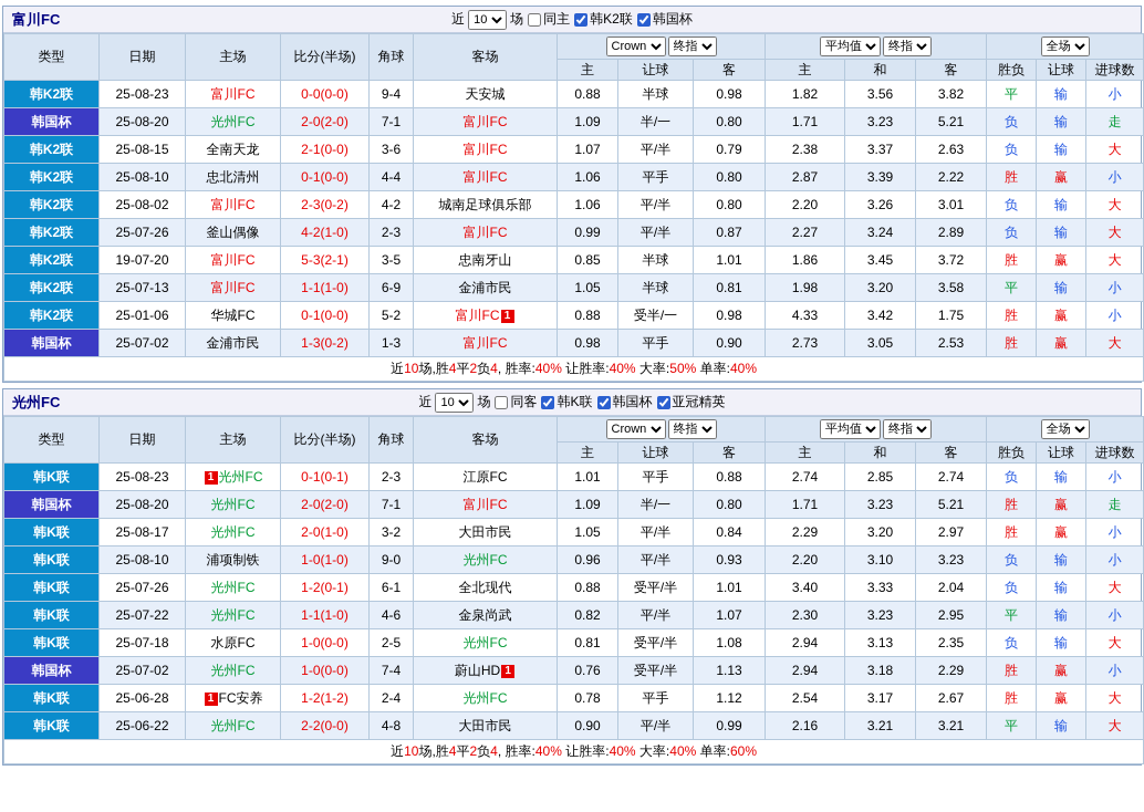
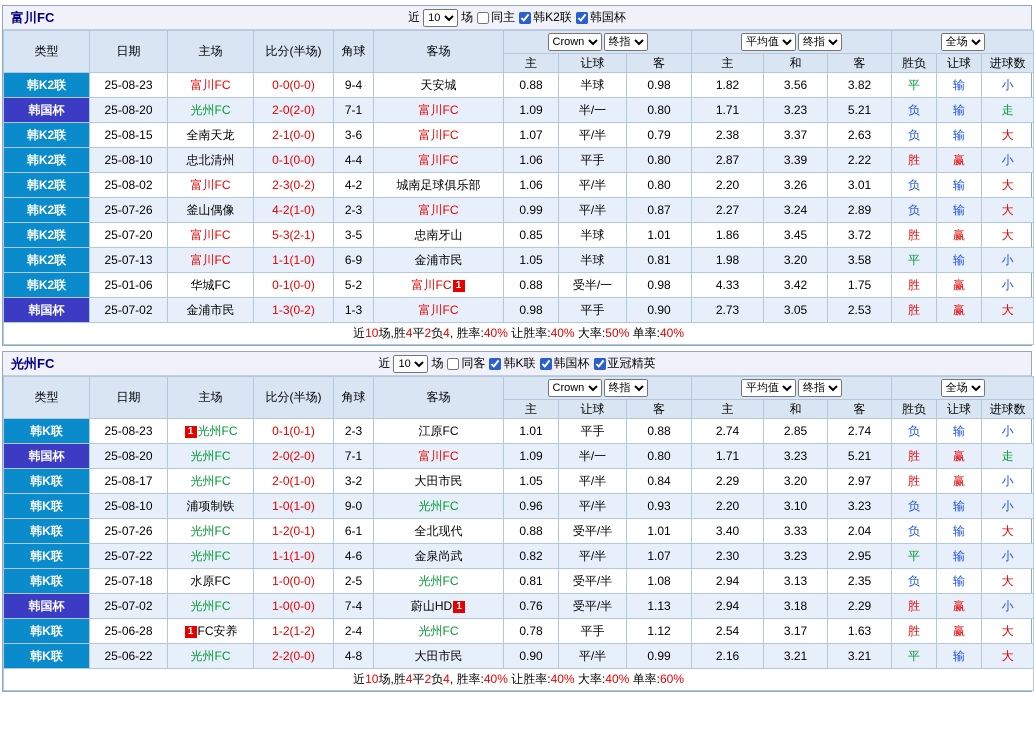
  富川FC
  近
  10
  场
  同主
  韩K2联
  韩国杯
  类型	日期	主场	比分(半场)	角球	客场	Crown 终指	平均值 终指	全场
  主	让球	客	主	和	客	胜负	让球	进球数
  韩K2联	25-08-23	富川FC	0-0(0-0)	9-4	天安城	0.88	半球	0.98	1.82	3.56	3.82	平	输	小
  韩国杯	25-08-20	光州FC	2-0(2-0)	7-1	富川FC	1.09	半/一	0.80	1.71	3.23	5.21	负	输	走
  韩K2联	25-08-15	全南天龙	2-1(0-0)	3-6	富川FC	1.07	平/半	0.79	2.38	3.37	2.63	负	输	大
  韩K2联	25-08-10	忠北清州	0-1(0-0)	4-4	富川FC	1.06	平手	0.80	2.87	3.39	2.22	胜	赢	小
  韩K2联	25-08-02	富川FC	2-3(0-2)	4-2	城南足球俱乐部	1.06	平/半	0.80	2.20	3.26	3.01	负	输	大
  韩K2联	25-07-26	釜山偶像	4-2(1-0)	2-3	富川FC	0.99	平/半	0.87	2.27	3.24	2.89	负	输	大
- 韩K2联	19-07-20	富川FC	5-3(2-1)	3-5	忠南牙山	0.85	半球	1.01	1.86	3.45	3.72	胜	赢	大
+ 韩K2联	25-07-20	富川FC	5-3(2-1)	3-5	忠南牙山	0.85	半球	1.01	1.86	3.45	3.72	胜	赢	大
  韩K2联	25-07-13	富川FC	1-1(1-0)	6-9	金浦市民	1.05	半球	0.81	1.98	3.20	3.58	平	输	小
  韩K2联	25-01-06	华城FC	0-1(0-0)	5-2	富川FC 1	0.88	受半/一	0.98	4.33	3.42	1.75	胜	赢	小
  韩国杯	25-07-02	金浦市民	1-3(0-2)	1-3	富川FC	0.98	平手	0.90	2.73	3.05	2.53	胜	赢	大
  近10场,胜4平2负4, 胜率:40% 让胜率:40% 大率:50% 单率:40%
  光州FC
  近
  10
  场
  同客
  韩K联
  韩国杯
  亚冠精英
  类型	日期	主场	比分(半场)	角球	客场	Crown 终指	平均值 终指	全场
  主	让球	客	主	和	客	胜负	让球	进球数
  韩K联	25-08-23	1 光州FC	0-1(0-1)	2-3	江原FC	1.01	平手	0.88	2.74	2.85	2.74	负	输	小
  韩国杯	25-08-20	光州FC	2-0(2-0)	7-1	富川FC	1.09	半/一	0.80	1.71	3.23	5.21	胜	赢	走
  韩K联	25-08-17	光州FC	2-0(1-0)	3-2	大田市民	1.05	平/半	0.84	2.29	3.20	2.97	胜	赢	小
  韩K联	25-08-10	浦项制铁	1-0(1-0)	9-0	光州FC	0.96	平/半	0.93	2.20	3.10	3.23	负	输	小
  韩K联	25-07-26	光州FC	1-2(0-1)	6-1	全北现代	0.88	受平/半	1.01	3.40	3.33	2.04	负	输	大
  韩K联	25-07-22	光州FC	1-1(1-0)	4-6	金泉尚武	0.82	平/半	1.07	2.30	3.23	2.95	平	输	小
  韩K联	25-07-18	水原FC	1-0(0-0)	2-5	光州FC	0.81	受平/半	1.08	2.94	3.13	2.35	负	输	大
  韩国杯	25-07-02	光州FC	1-0(0-0)	7-4	蔚山HD 1	0.76	受平/半	1.13	2.94	3.18	2.29	胜	赢	小
- 韩K联	25-06-28	1 FC安养	1-2(1-2)	2-4	光州FC	0.78	平手	1.12	2.54	3.17	2.67	胜	赢	大
+ 韩K联	25-06-28	1 FC安养	1-2(1-2)	2-4	光州FC	0.78	平手	1.12	2.54	3.17	1.63	胜	赢	大
  韩K联	25-06-22	光州FC	2-2(0-0)	4-8	大田市民	0.90	平/半	0.99	2.16	3.21	3.21	平	输	大
  近10场,胜4平2负4, 胜率:40% 让胜率:40% 大率:40% 单率:60%
